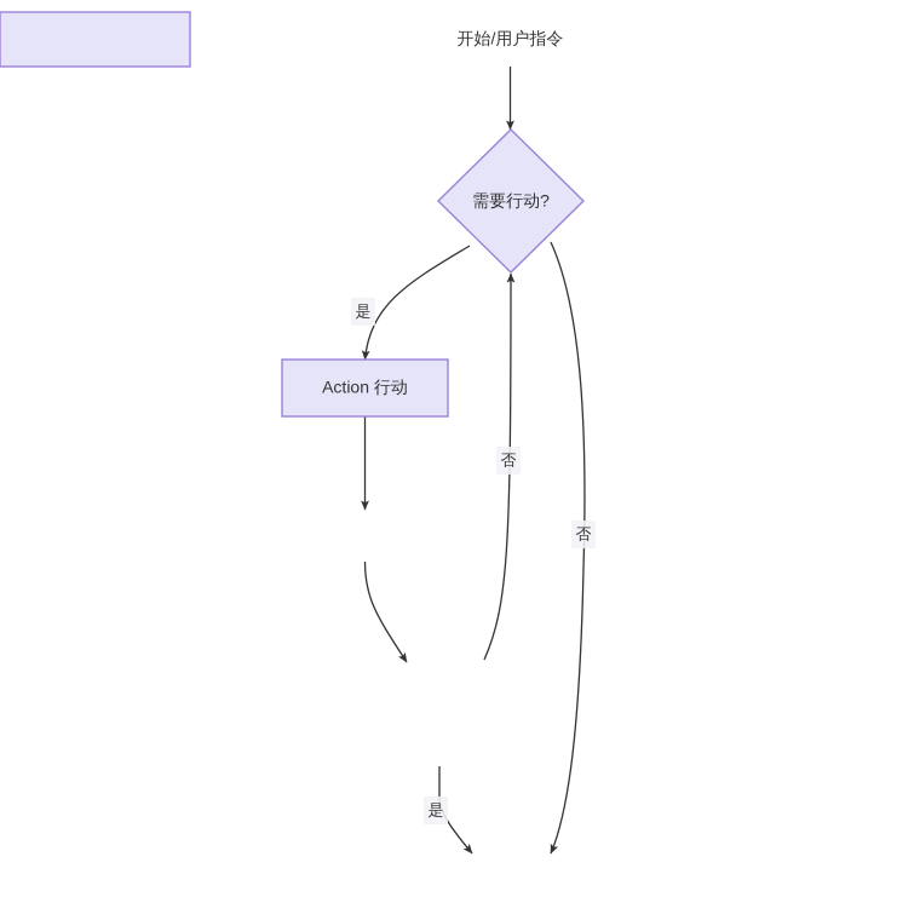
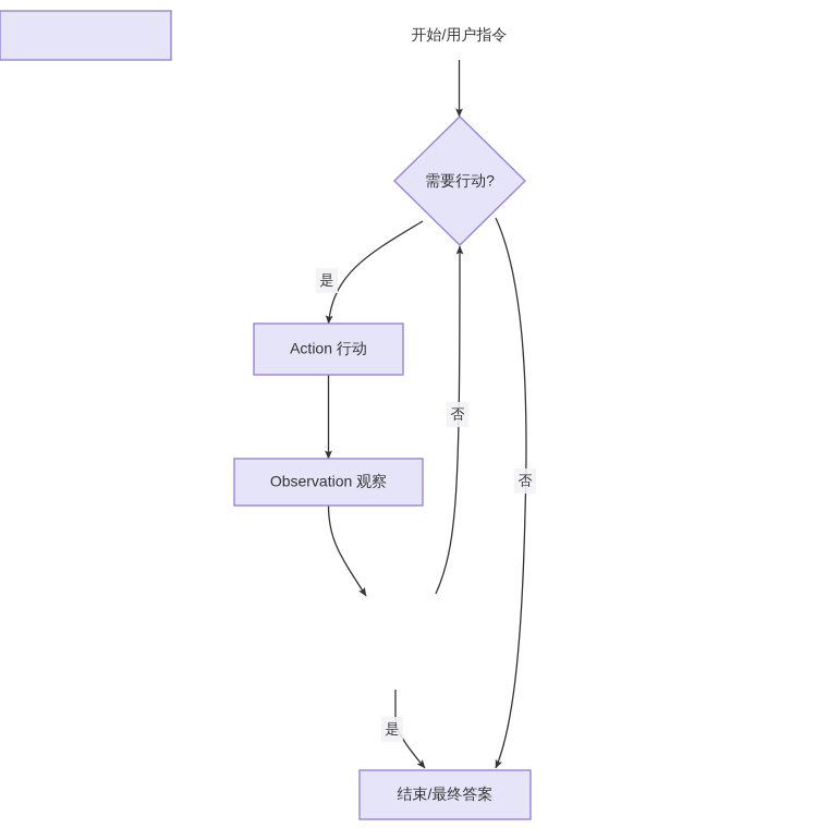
  开始/用户指令
  需要行动?
  Action 行动
+ Observation 观察
+ 结束/最终答案
  是
  否
  否
  是
